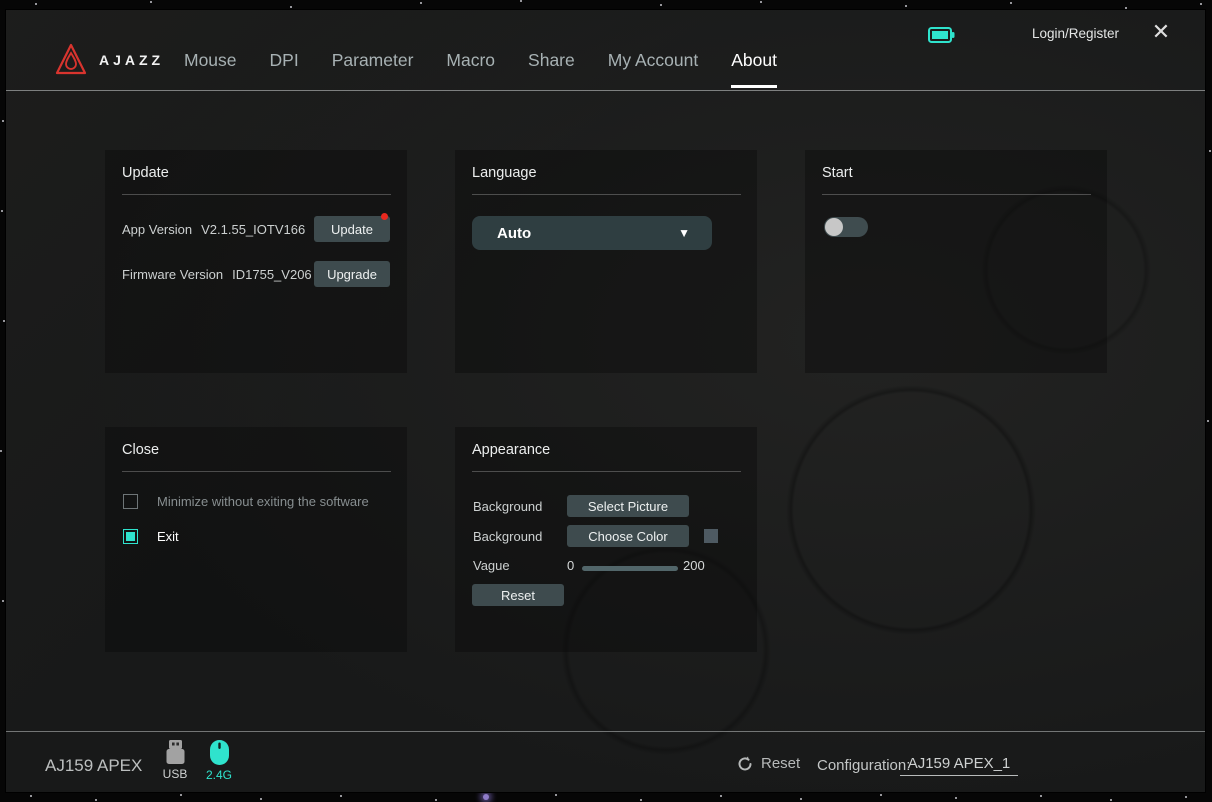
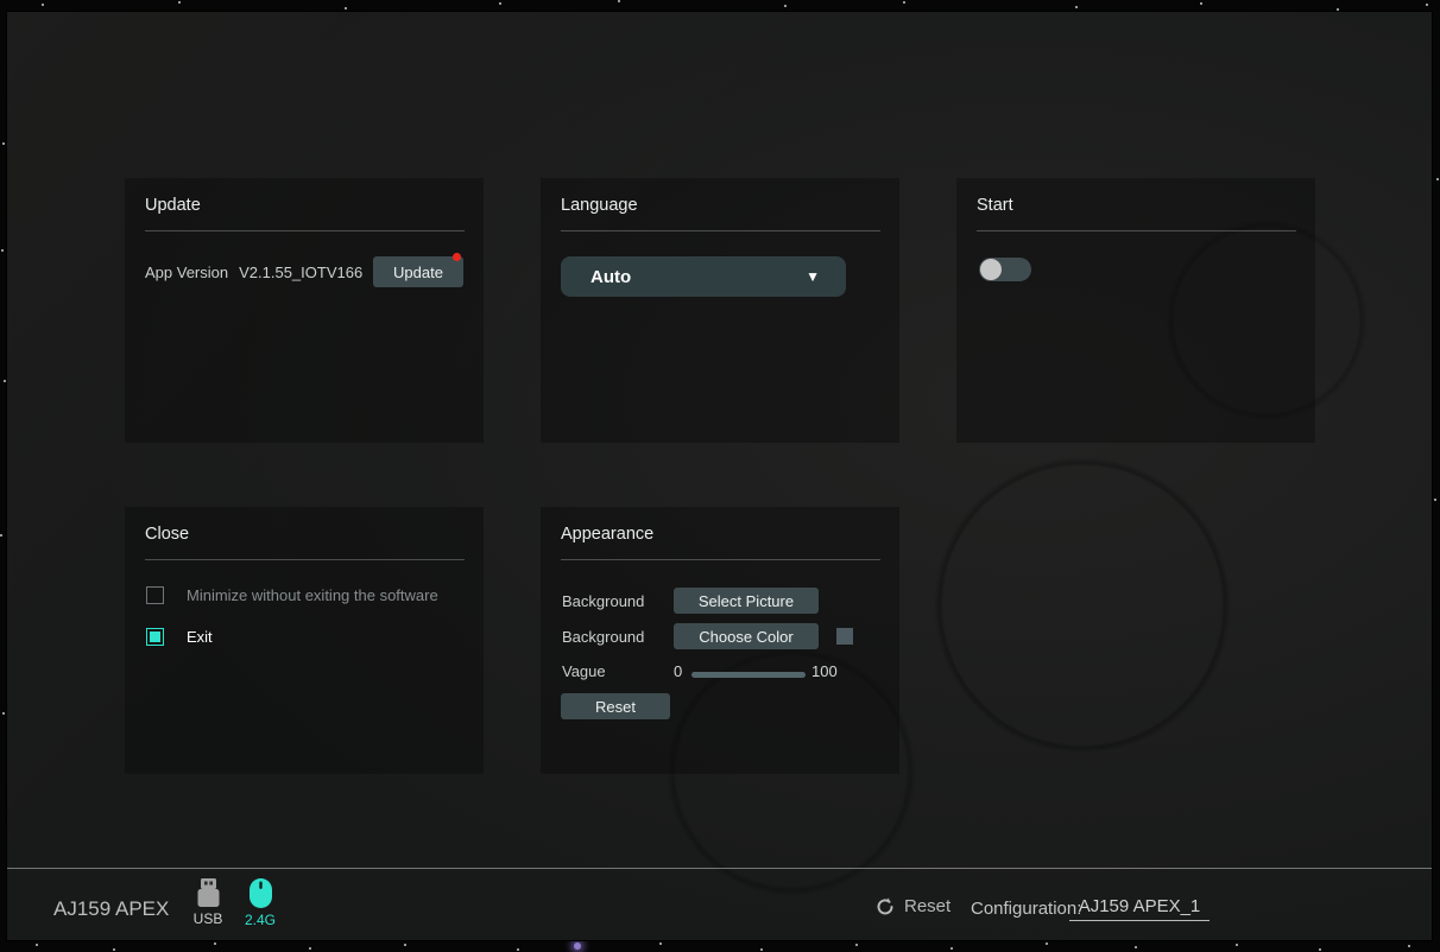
- AJAZZ
- Mouse
- DPI
- Parameter
- Macro
- Share
- My Account
- About
- Login/Register
- ✕
  Update
  App Version
  V2.1.55_IOTV166
  Update
- Firmware Version
- ID1755_V206
- Upgrade
  Language
  Auto
  ▼
  Start
  Close
  Minimize without exiting the software
  Exit
  Appearance
  Background
  Select Picture
  Background
  Choose Color
  Vague
  0
- 200
+ 100
  Reset
  AJ159 APEX
  USB
  2.4G
  Reset
  Configuration:
  AJ159 APEX_1
